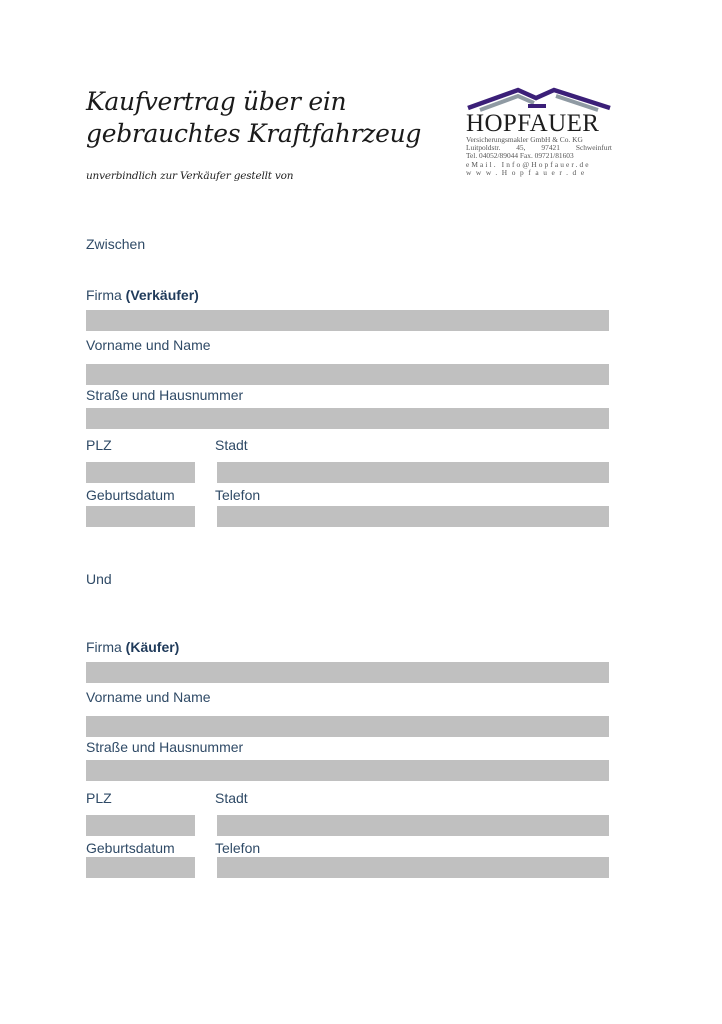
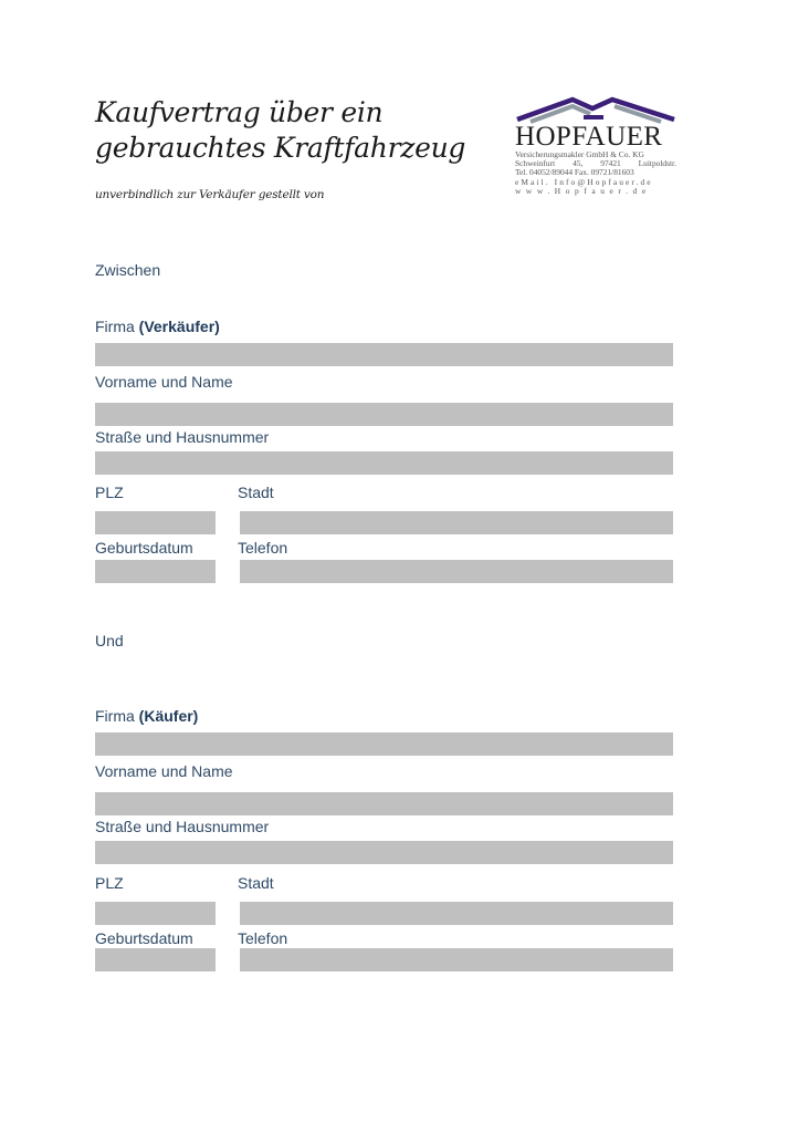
  Kaufvertrag über ein
  gebrauchtes Kraftfahrzeug
  unverbindlich zur Verkäufer gestellt von
  HOPFAUER
  Versicherungsmakler GmbH & Co. KG
- Luitpoldstr.
+ Schweinfurt
  45,
  97421
- Schweinfurt
+ Luitpoldstr.
  Tel. 04052/89044 Fax. 09721/81603
  eMail. Info@Hopfauer.de
  www.Hopfauer.de
  Zwischen
  Firma (Verkäufer)
  Vorname und Name
  Straße und Hausnummer
  PLZ
  Stadt
  Geburtsdatum
  Telefon
  Und
  Firma (Käufer)
  Vorname und Name
  Straße und Hausnummer
  PLZ
  Stadt
  Geburtsdatum
  Telefon
